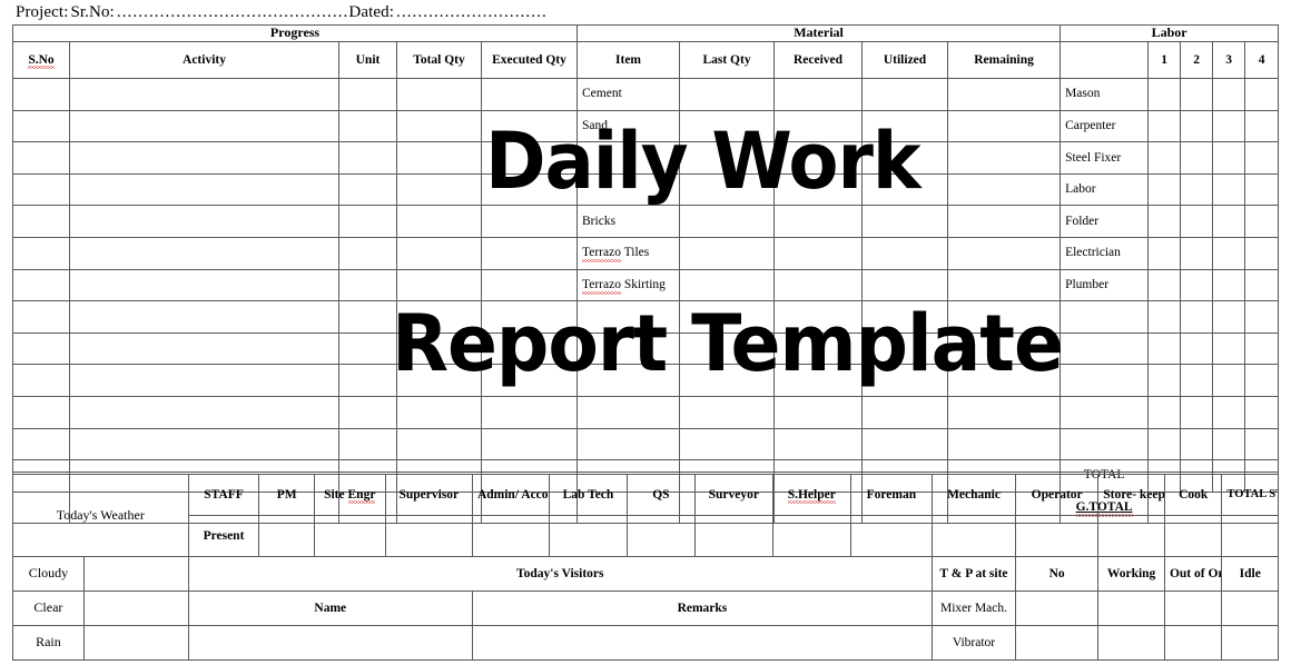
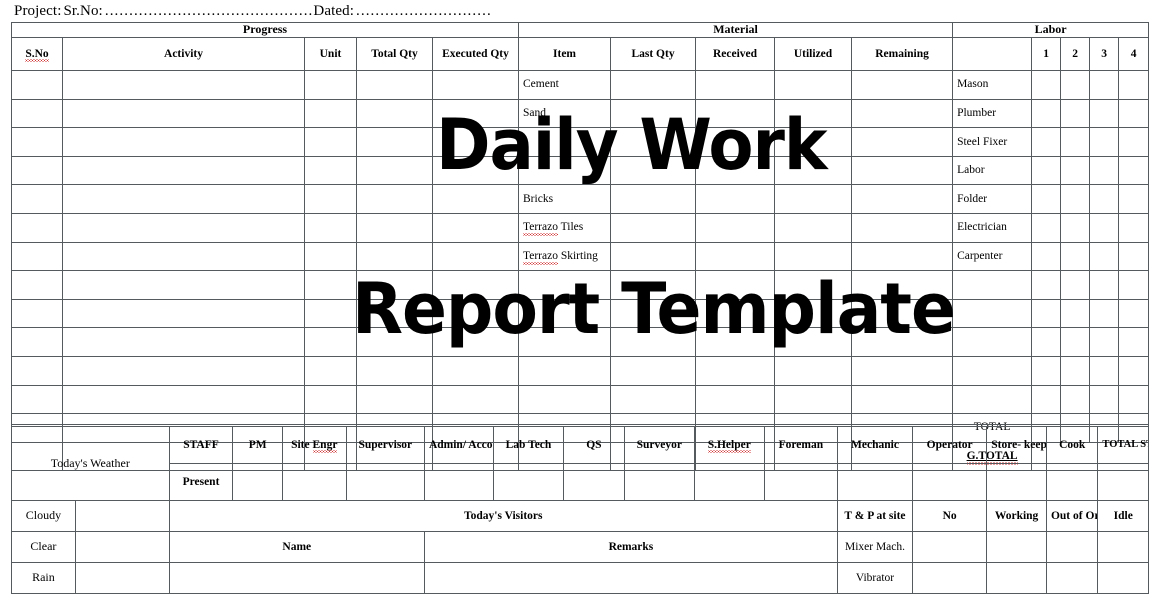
  Project:
  Sr.No:
  ...........................................
  Dated:
  ............................
  Progress	Material	Labor
  S.No	Activity	Unit	Total Qty	Executed Qty	Item	Last Qty	Received	Utilized	Remaining		1	2	3	4
  					Cement					Mason
- 					Sand					Carpenter
+ 					Sand					Plumber
  										Steel Fixer
  										Labor
  					Bricks					Folder
  					Terrazo Tiles					Electrician
- 					Terrazo Skirting					Plumber
+ 					Terrazo Skirting					Carpenter
  										TOTAL
  										G.TOTAL
  Today's Weather	STAFF	PM	Site Engr	Supervisor	Admin/ Acco	Lab Tech	QS	Surveyor	S.Helper	Foreman	Mechanic	Operator	Store- keep	Cook	TOTAL S
  Present
  Cloudy		Today's Visitors	T & P at site	No	Working	Out of Or	Idle
  Clear		Name	Remarks	Mixer Mach.
  Rain				Vibrator
  Daily Work
  Report Template
